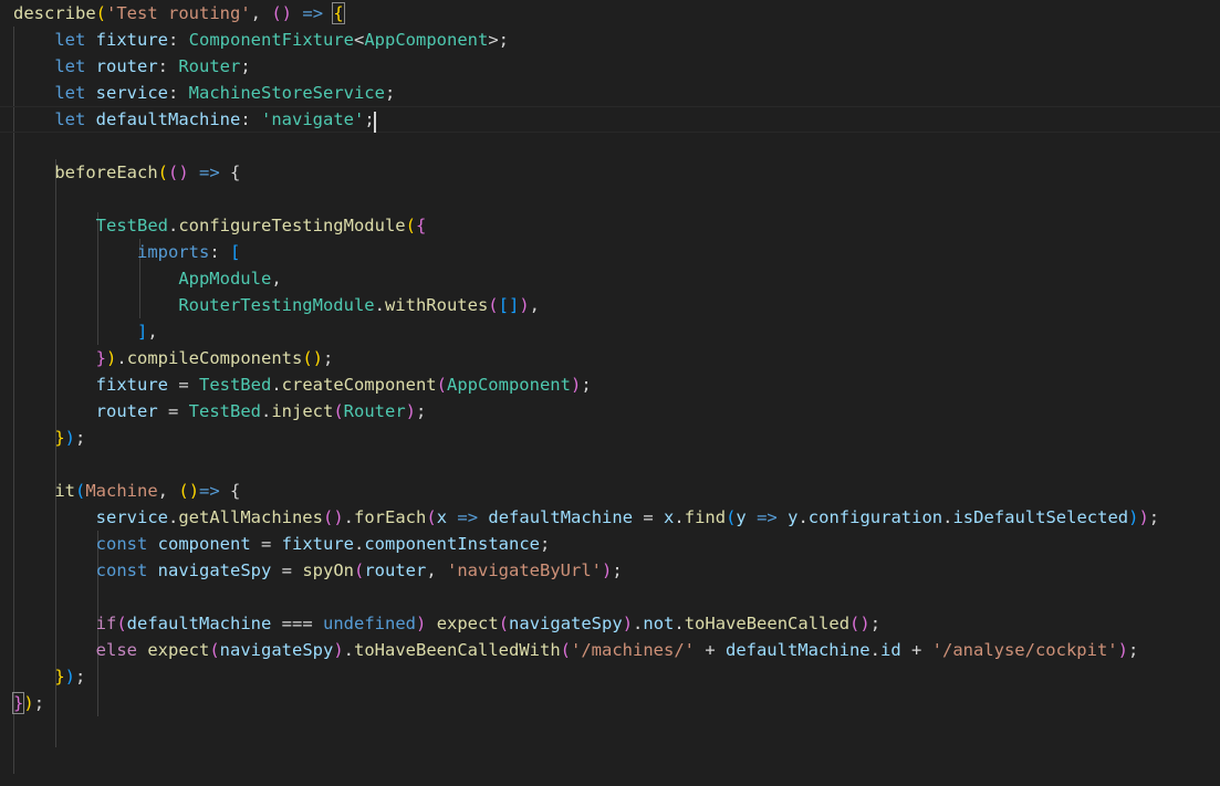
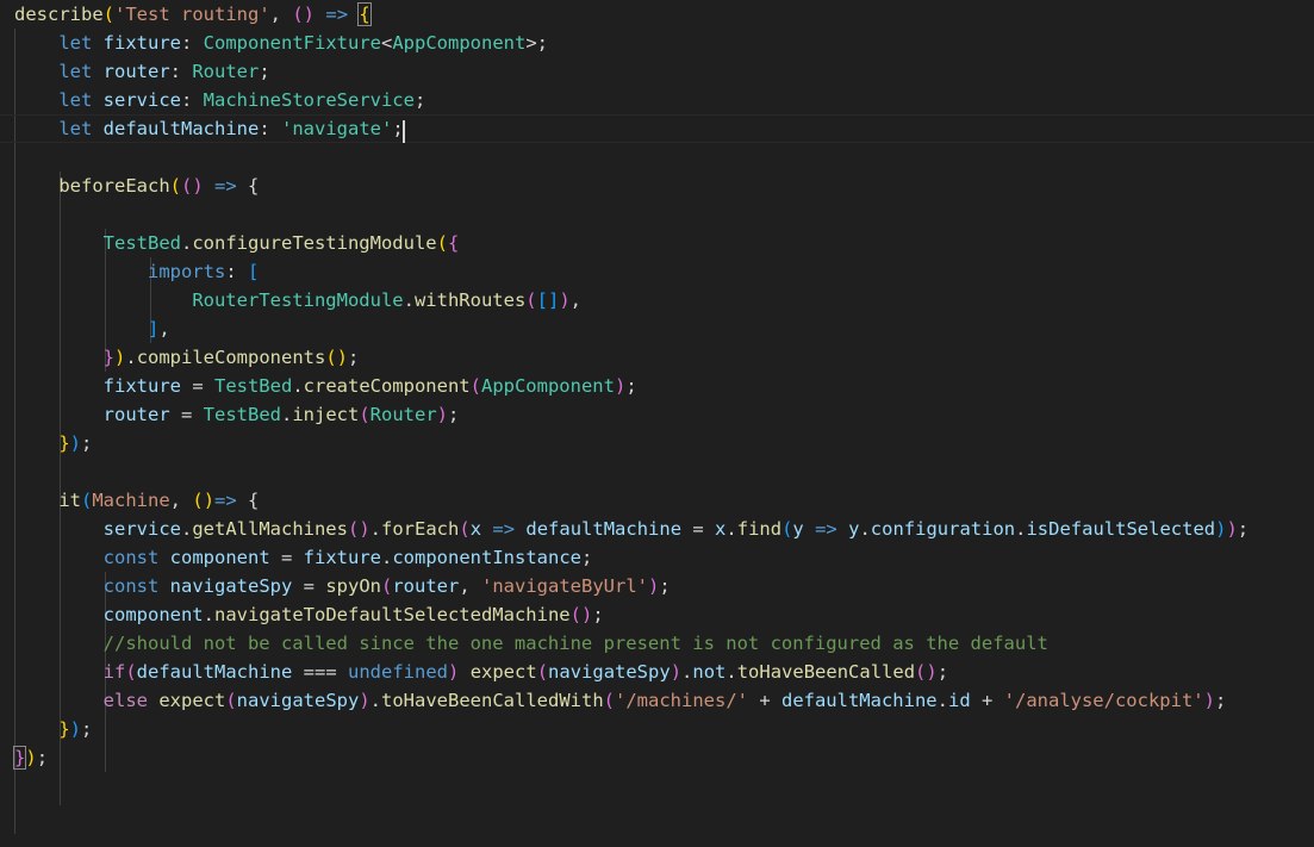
  describe('Test routing', () => {
  let fixture: ComponentFixture<AppComponent>;
  let router: Router;
  let service: MachineStoreService;
  let defaultMachine: 'navigate';
  beforeEach(() => {
  TestBed.configureTestingModule({
  imports: [
- AppModule,
  RouterTestingModule.withRoutes([]),
  ],
  }).compileComponents();
  fixture = TestBed.createComponent(AppComponent);
  router = TestBed.inject(Router);
  });
  it(Machine, ()=> {
  service.getAllMachines().forEach(x => defaultMachine = x.find(y => y.configuration.isDefaultSelected));
  const component = fixture.componentInstance;
  const navigateSpy = spyOn(router, 'navigateByUrl');
+ component.navigateToDefaultSelectedMachine();
+ //should not be called since the one machine present is not configured as the default
  if(defaultMachine === undefined) expect(navigateSpy).not.toHaveBeenCalled();
  else expect(navigateSpy).toHaveBeenCalledWith('/machines/' + defaultMachine.id + '/analyse/cockpit');
  });
  });
